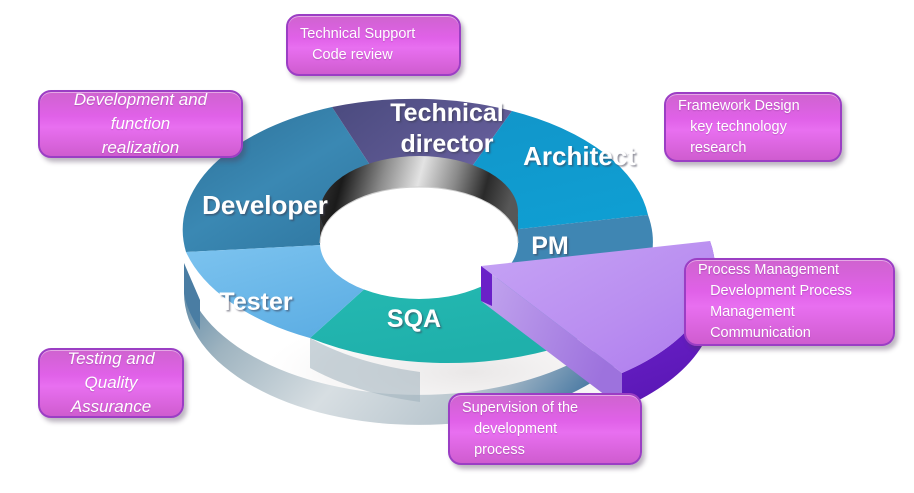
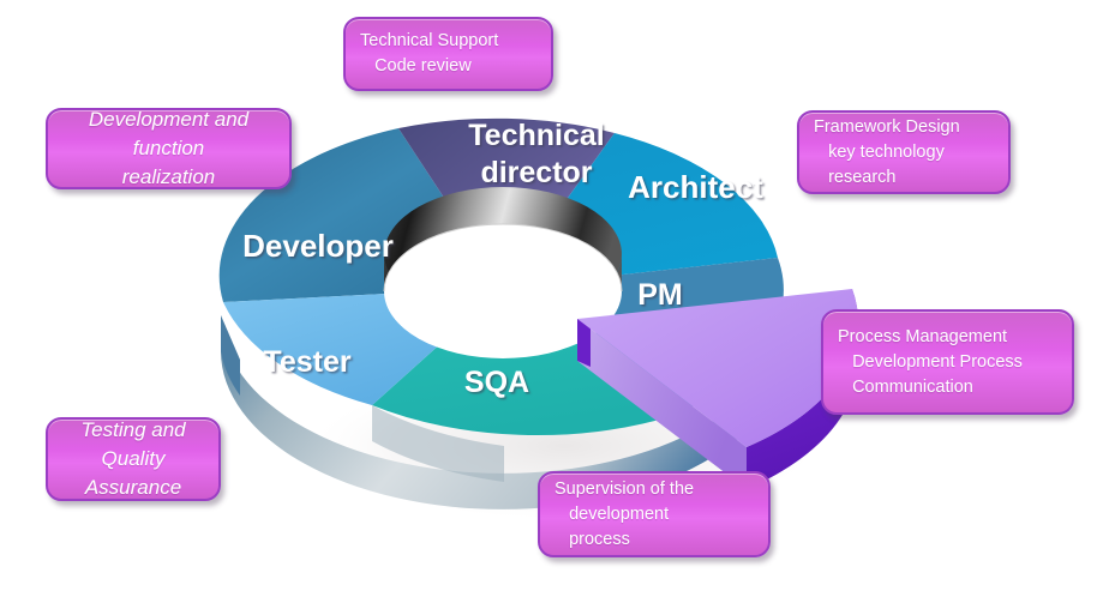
  Technical
  director
  Architect
  PM
  SQA
  Tester
  Developer
  Technical Support
  Code review
  Development and
  function
  realization
  Framework Design
  key technology
  research
  Process Management
  Development Process
- Management
  Communication
  Testing and
  Quality
  Assurance
  Supervision of the
  development
  process
